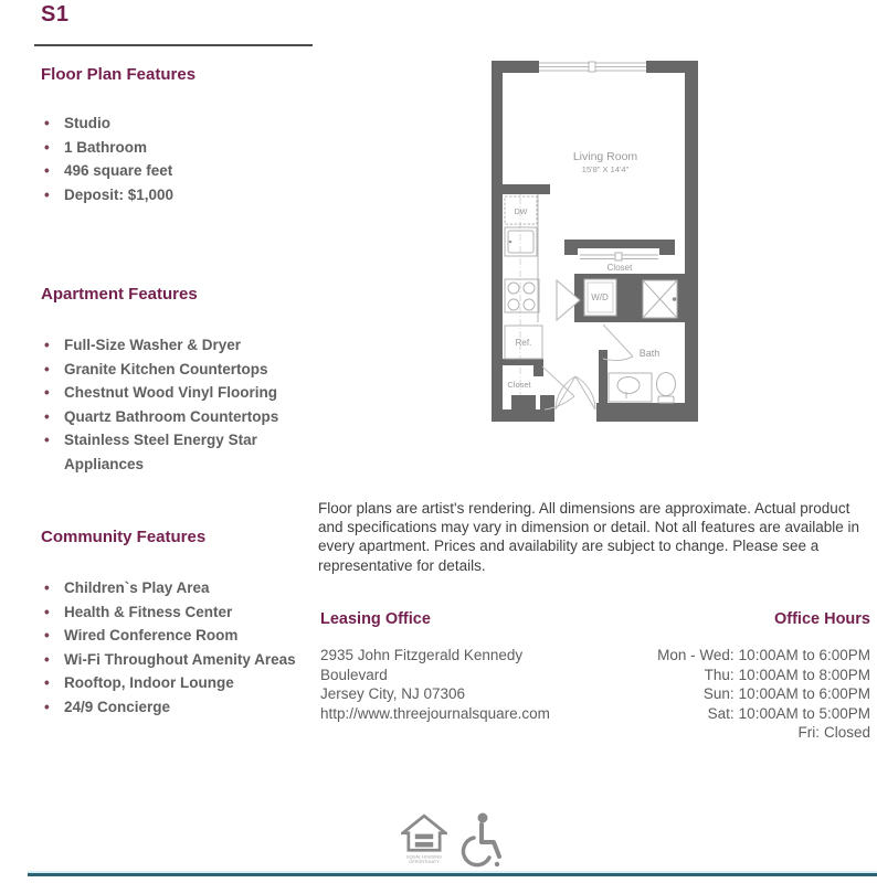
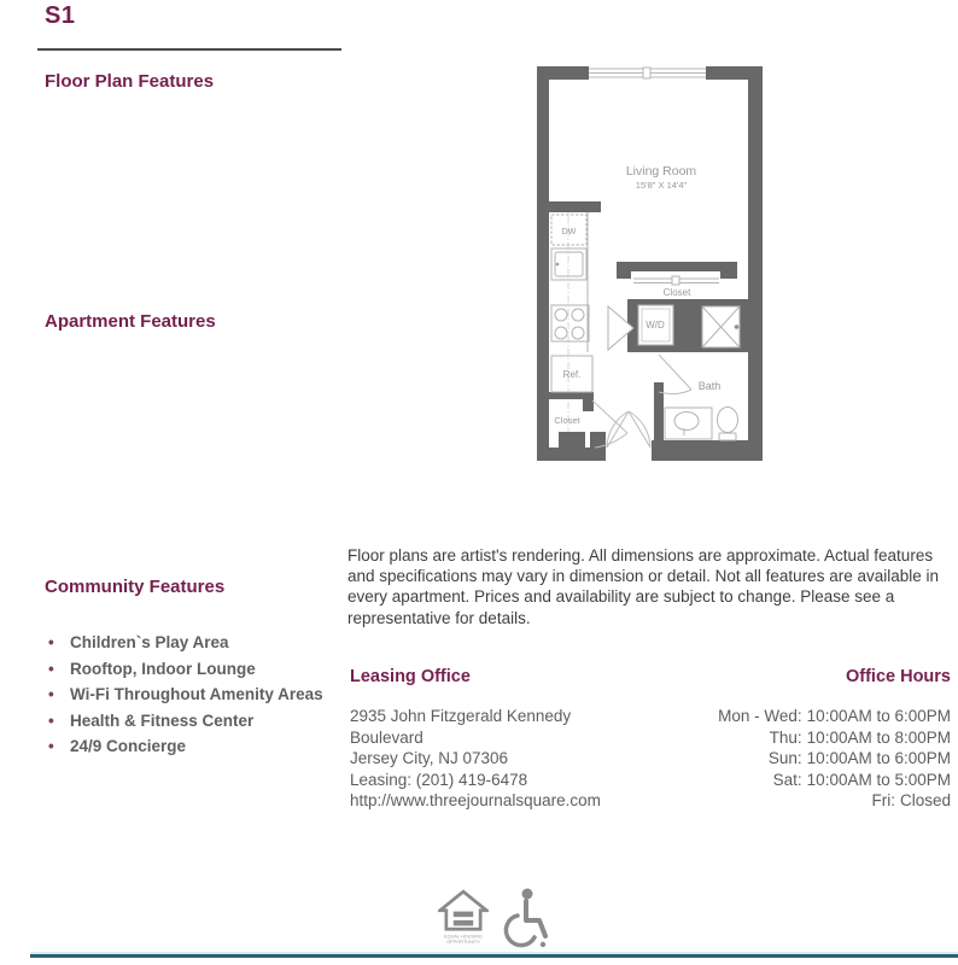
  S1
  Floor Plan Features
- Studio
- 1 Bathroom
- 496 square feet
- Deposit: $1,000
  Apartment Features
- Full-Size Washer & Dryer
- Granite Kitchen Countertops
- Chestnut Wood Vinyl Flooring
- Quartz Bathroom Countertops
- Stainless Steel Energy Star Appliances
  Community Features
  Children`s Play Area
- Health & Fitness Center
+ Rooftop, Indoor Lounge
- Wired Conference Room
  Wi-Fi Throughout Amenity Areas
- Rooftop, Indoor Lounge
+ Health & Fitness Center
  24/9 Concierge
  Living Room
  15'8" X 14'4"
  Closet
  W/D
  Bath
  Ref.
  Closet
- Floor plans are artist's rendering. All dimensions are approximate. Actual product and specifications may vary in dimension or detail. Not all features are available in every apartment. Prices and availability are subject to change. Please see a representative for details.
+ Floor plans are artist's rendering. All dimensions are approximate. Actual features and specifications may vary in dimension or detail. Not all features are available in every apartment. Prices and availability are subject to change. Please see a representative for details.
  Leasing Office
  Office Hours
  2935 John Fitzgerald Kennedy Boulevard
  Jersey City, NJ 07306
+ Leasing: (201) 419-6478
  http://www.threejournalsquare.com
  Mon - Wed: 10:00AM to 6:00PM
  Thu: 10:00AM to 8:00PM
  Sun: 10:00AM to 6:00PM
  Sat: 10:00AM to 5:00PM
  Fri: Closed
